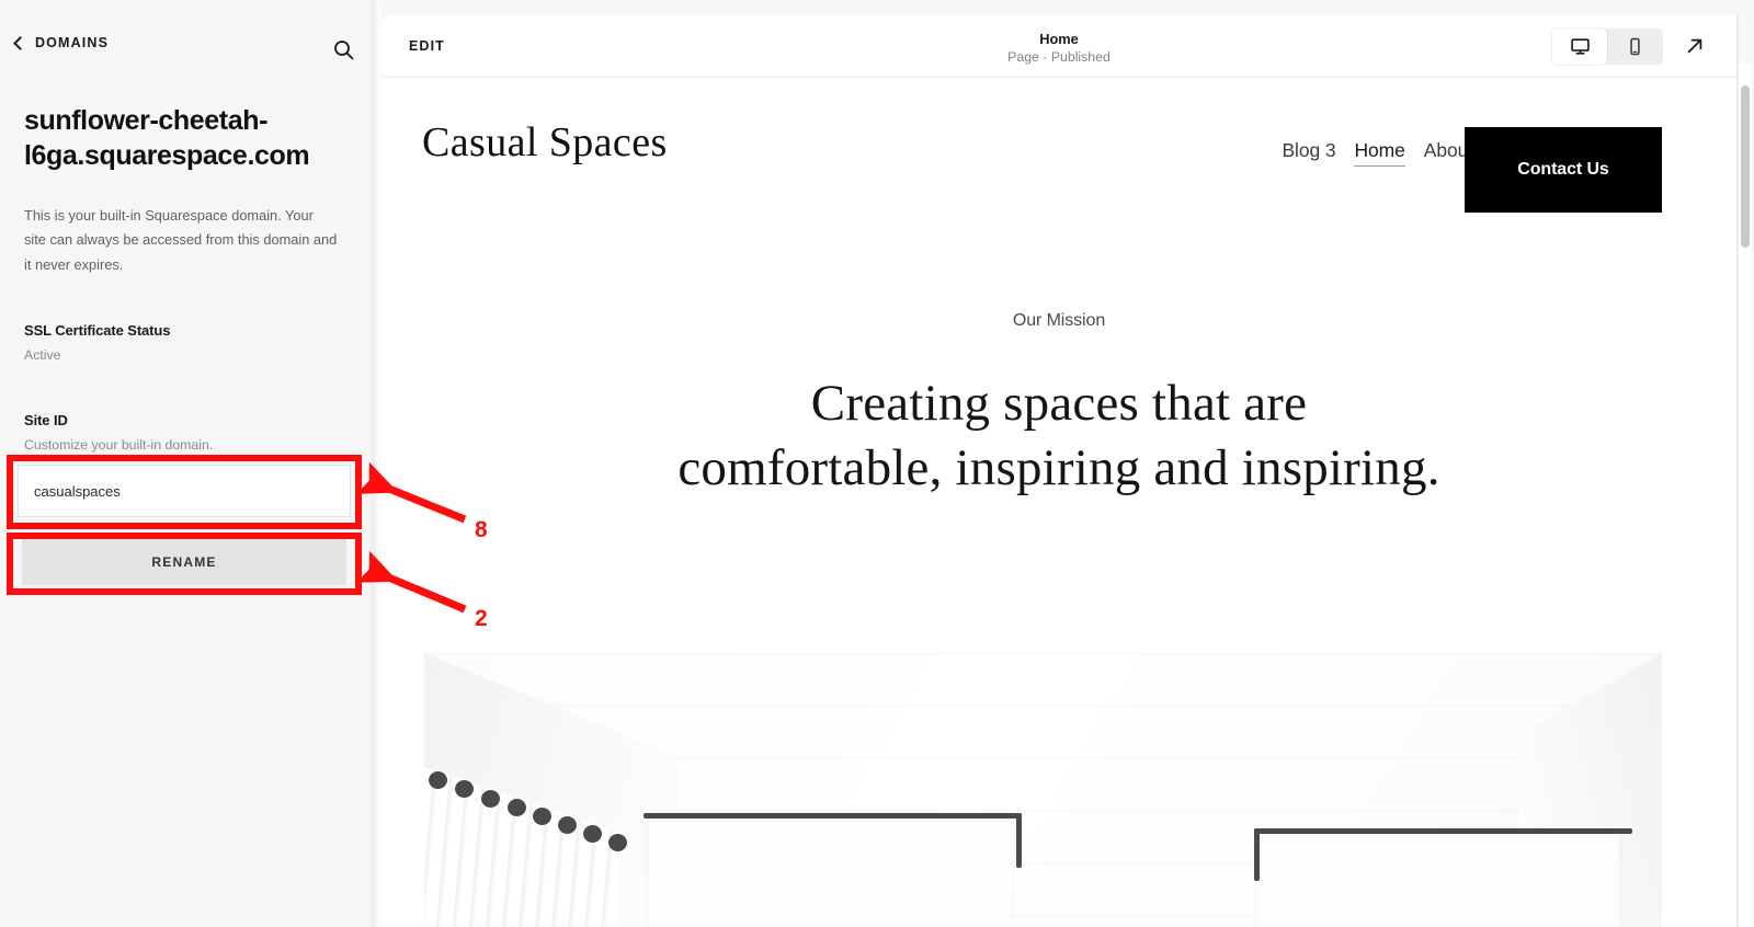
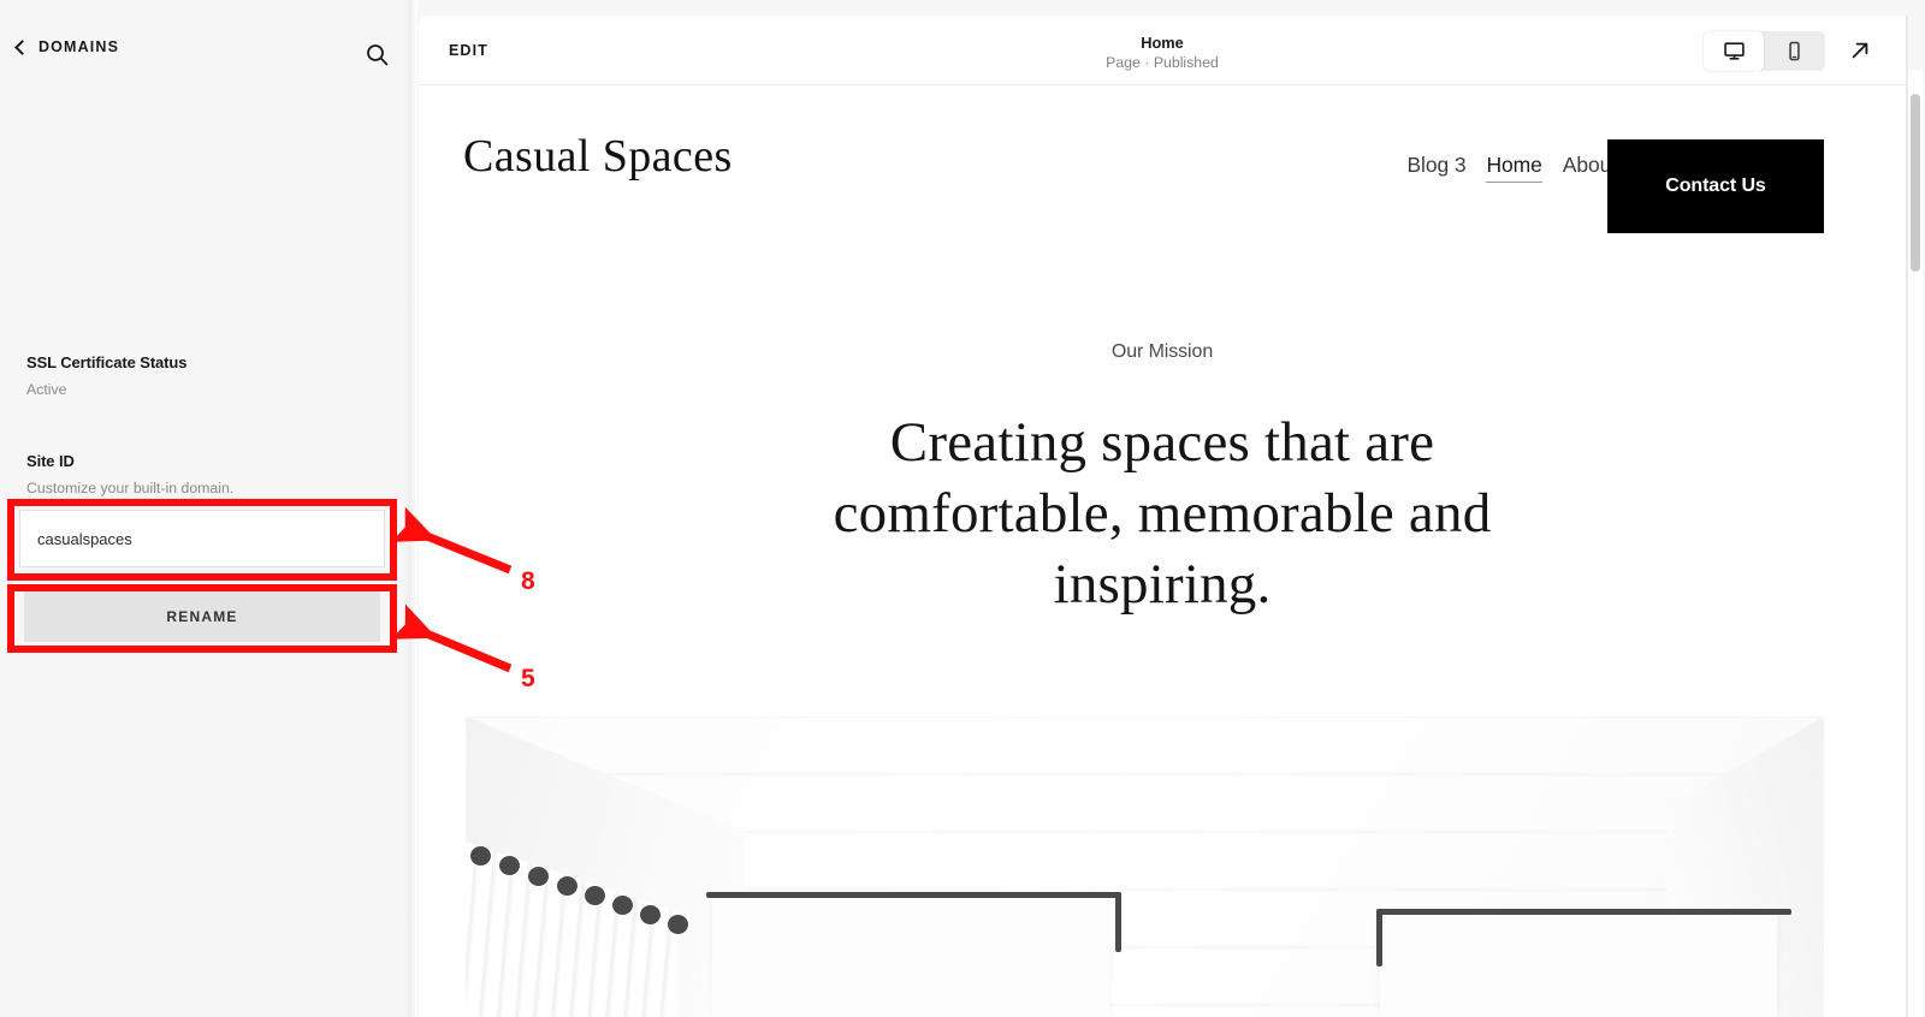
  DOMAINS
- sunflower-cheetah-l6ga.squarespace.com
- This is your built-in Squarespace domain. Your site can always be accessed from this domain and it never expires.
  SSL Certificate Status
  Active
  Site ID
  Customize your built-in domain.
  casualspaces
  RENAME
  EDIT
  Home
  Page · Published
  Casual Spaces
  Blog 3
  Home
  Abou
  Contact Us
  Our Mission
- Creating spaces that are comfortable, inspiring and inspiring.
+ Creating spaces that are comfortable, memorable and inspiring.
  8
- 2
+ 5
